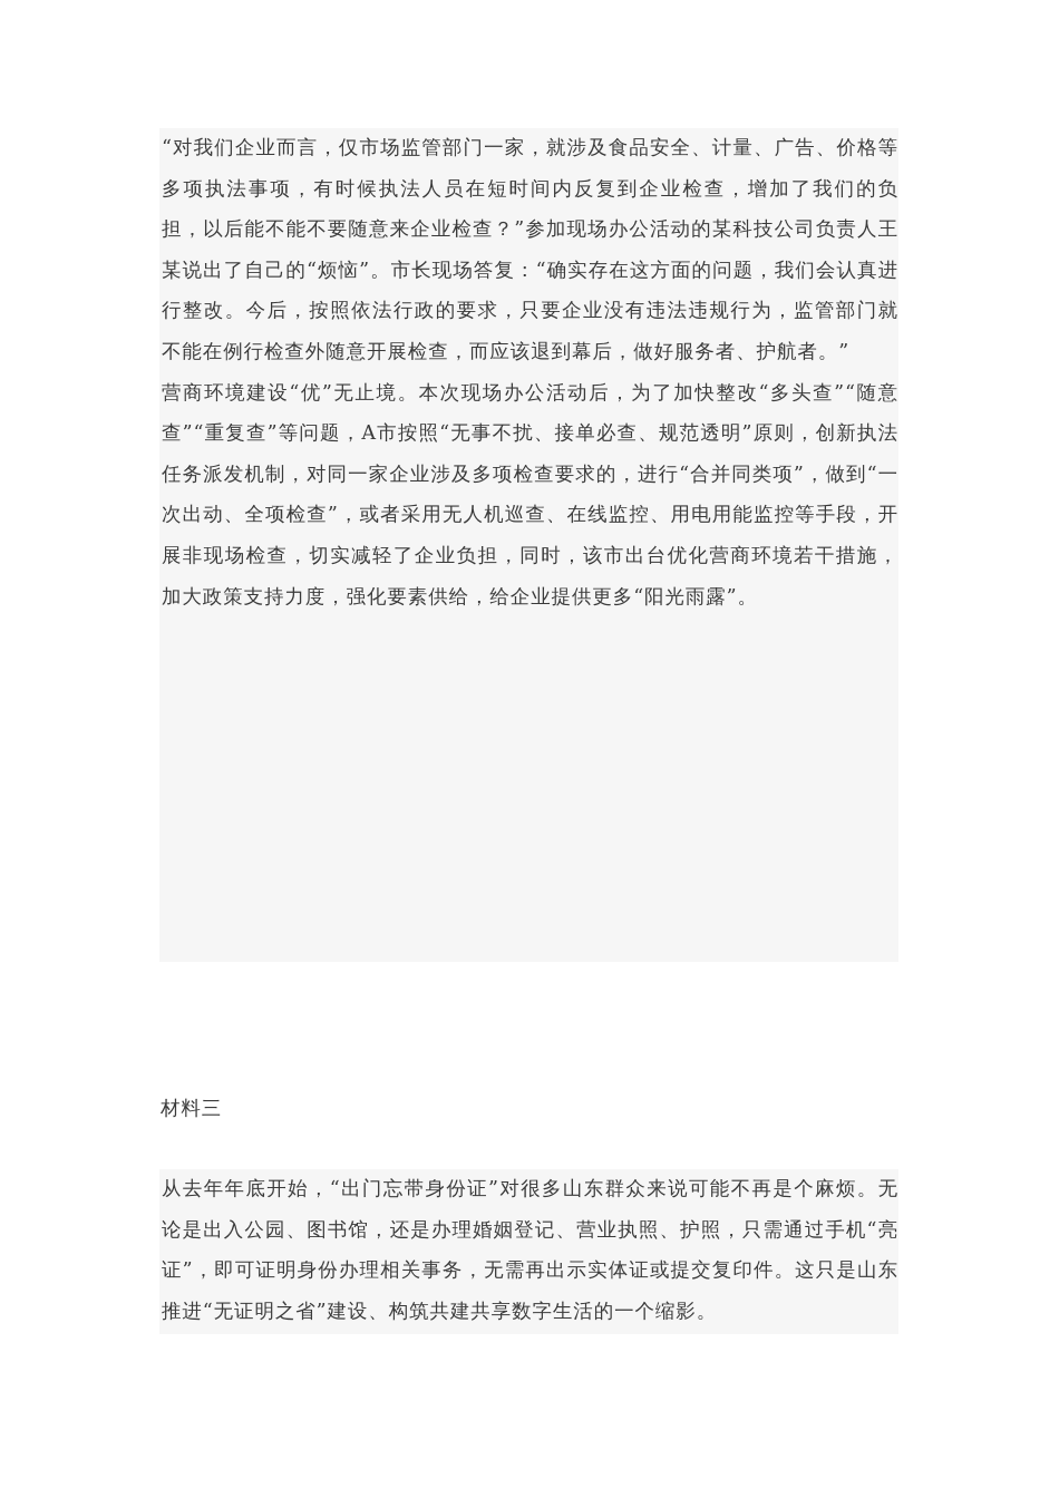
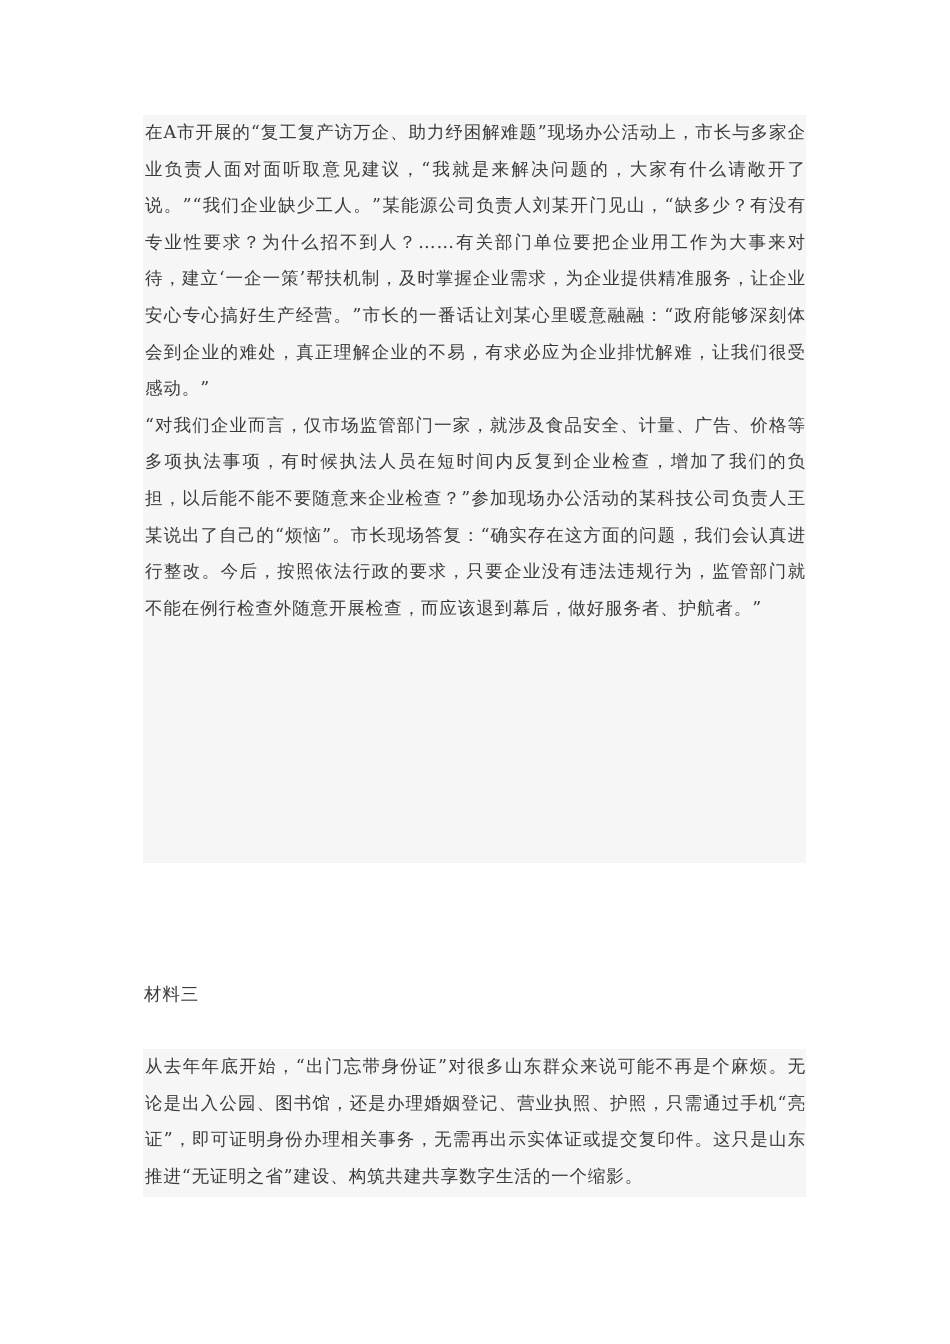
+ 在A市开展的“复工复产访万企、助力纾困解难题”现场办公活动上，市长与多家企业负责人面对面听取意见建议，“我就是来解决问题的，大家有什么请敞开了说。”“我们企业缺少工人。”某能源公司负责人刘某开门见山，“缺多少？有没有专业性要求？为什么招不到人？……有关部门单位要把企业用工作为大事来对待，建立‘一企一策’帮扶机制，及时掌握企业需求，为企业提供精准服务，让企业安心专心搞好生产经营。”市长的一番话让刘某心里暖意融融：“政府能够深刻体会到企业的难处，真正理解企业的不易，有求必应为企业排忧解难，让我们很受感动。”
  “对我们企业而言，仅市场监管部门一家，就涉及食品安全、计量、广告、价格等多项执法事项，有时候执法人员在短时间内反复到企业检查，增加了我们的负担，以后能不能不要随意来企业检查？”参加现场办公活动的某科技公司负责人王某说出了自己的“烦恼”。市长现场答复：“确实存在这方面的问题，我们会认真进行整改。今后，按照依法行政的要求，只要企业没有违法违规行为，监管部门就不能在例行检查外随意开展检查，而应该退到幕后，做好服务者、护航者。”
- 营商环境建设“优”无止境。本次现场办公活动后，为了加快整改“多头查”“随意查”“重复查”等问题，A市按照“无事不扰、接单必查、规范透明”原则，创新执法任务派发机制，对同一家企业涉及多项检查要求的，进行“合并同类项”，做到“一次出动、全项检查”，或者采用无人机巡查、在线监控、用电用能监控等手段，开展非现场检查，切实减轻了企业负担，同时，该市出台优化营商环境若干措施，加大政策支持力度，强化要素供给，给企业提供更多“阳光雨露”。
  材料三
  从去年年底开始，“出门忘带身份证”对很多山东群众来说可能不再是个麻烦。无论是出入公园、图书馆，还是办理婚姻登记、营业执照、护照，只需通过手机“亮证”，即可证明身份办理相关事务，无需再出示实体证或提交复印件。这只是山东推进“无证明之省”建设、构筑共建共享数字生活的一个缩影。
